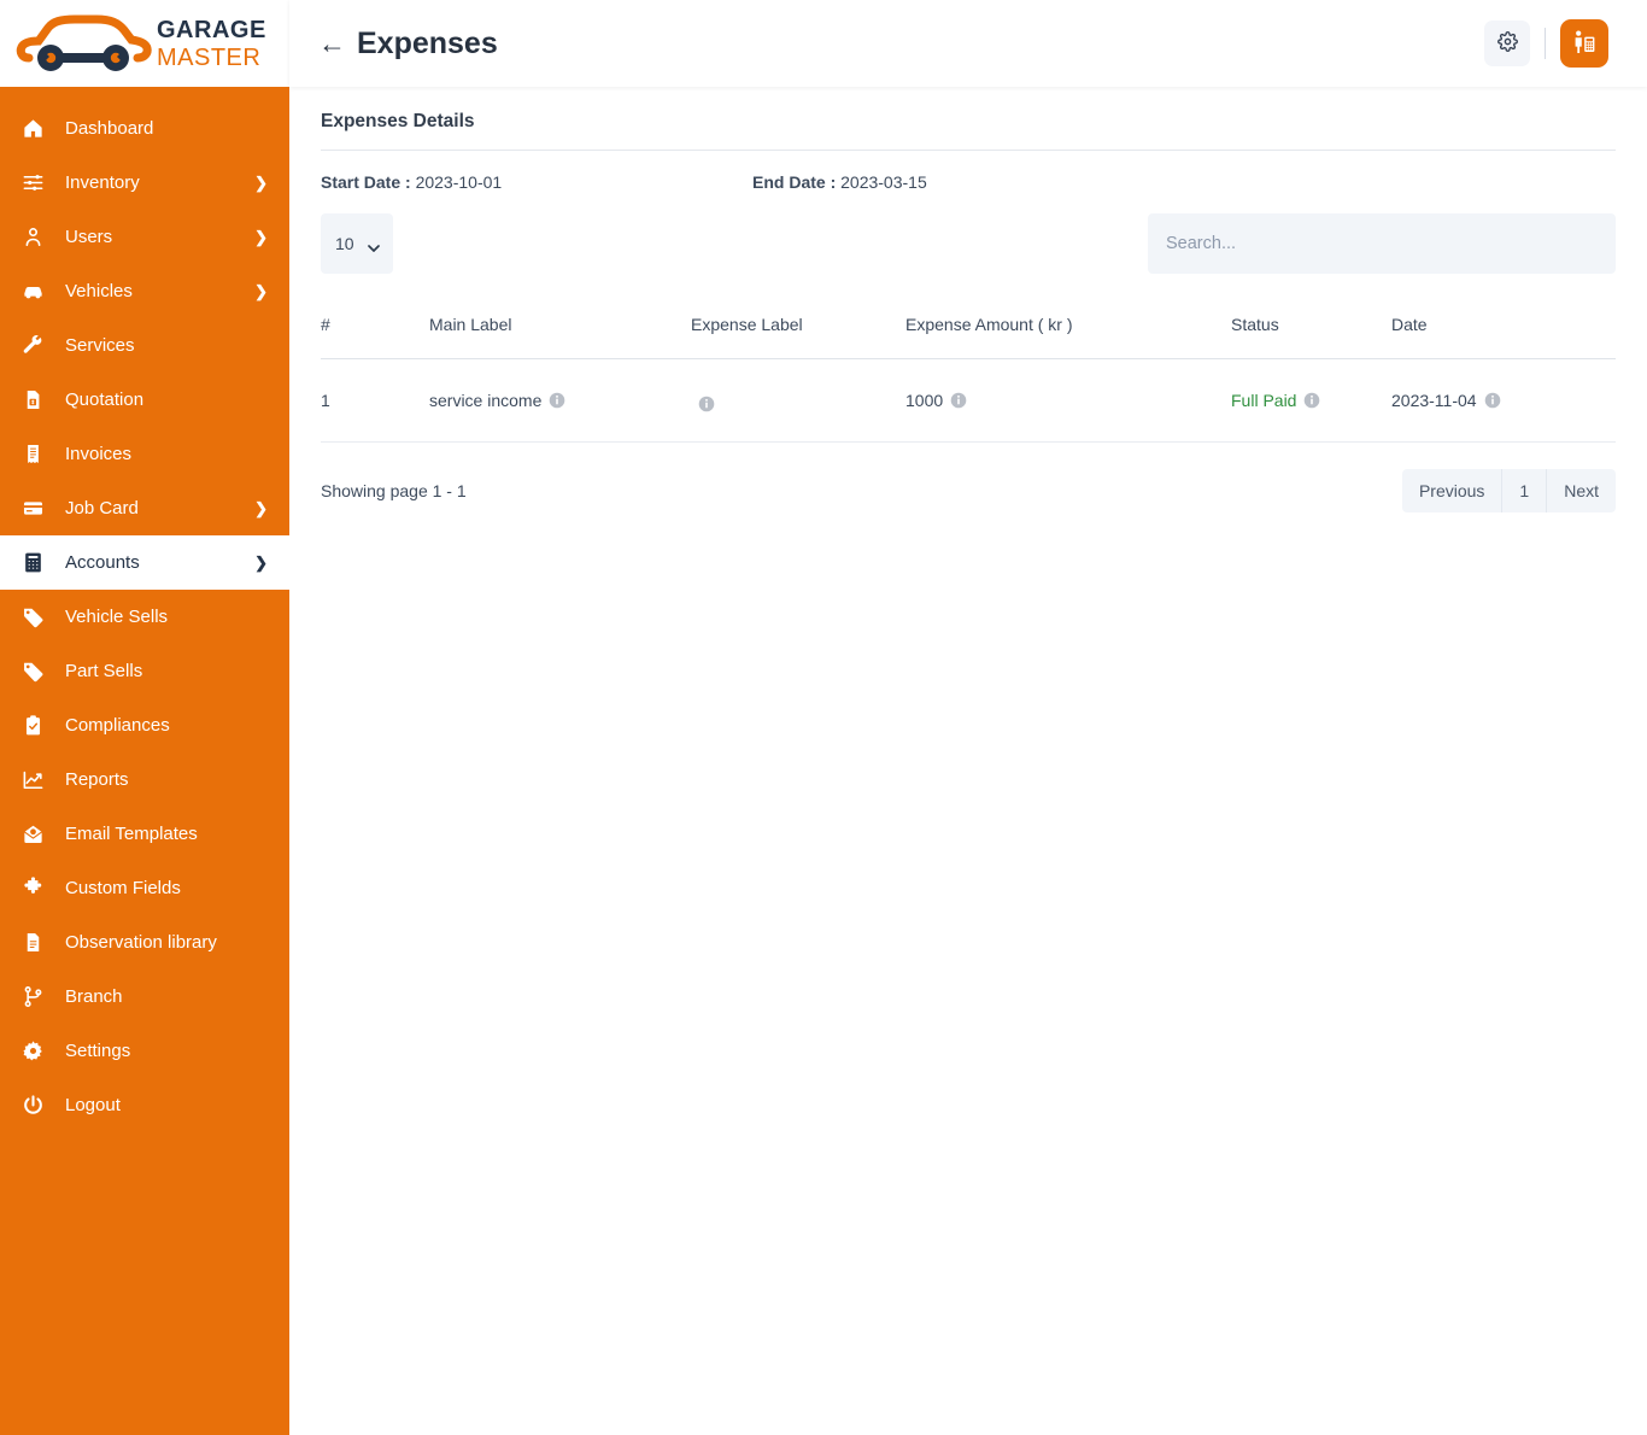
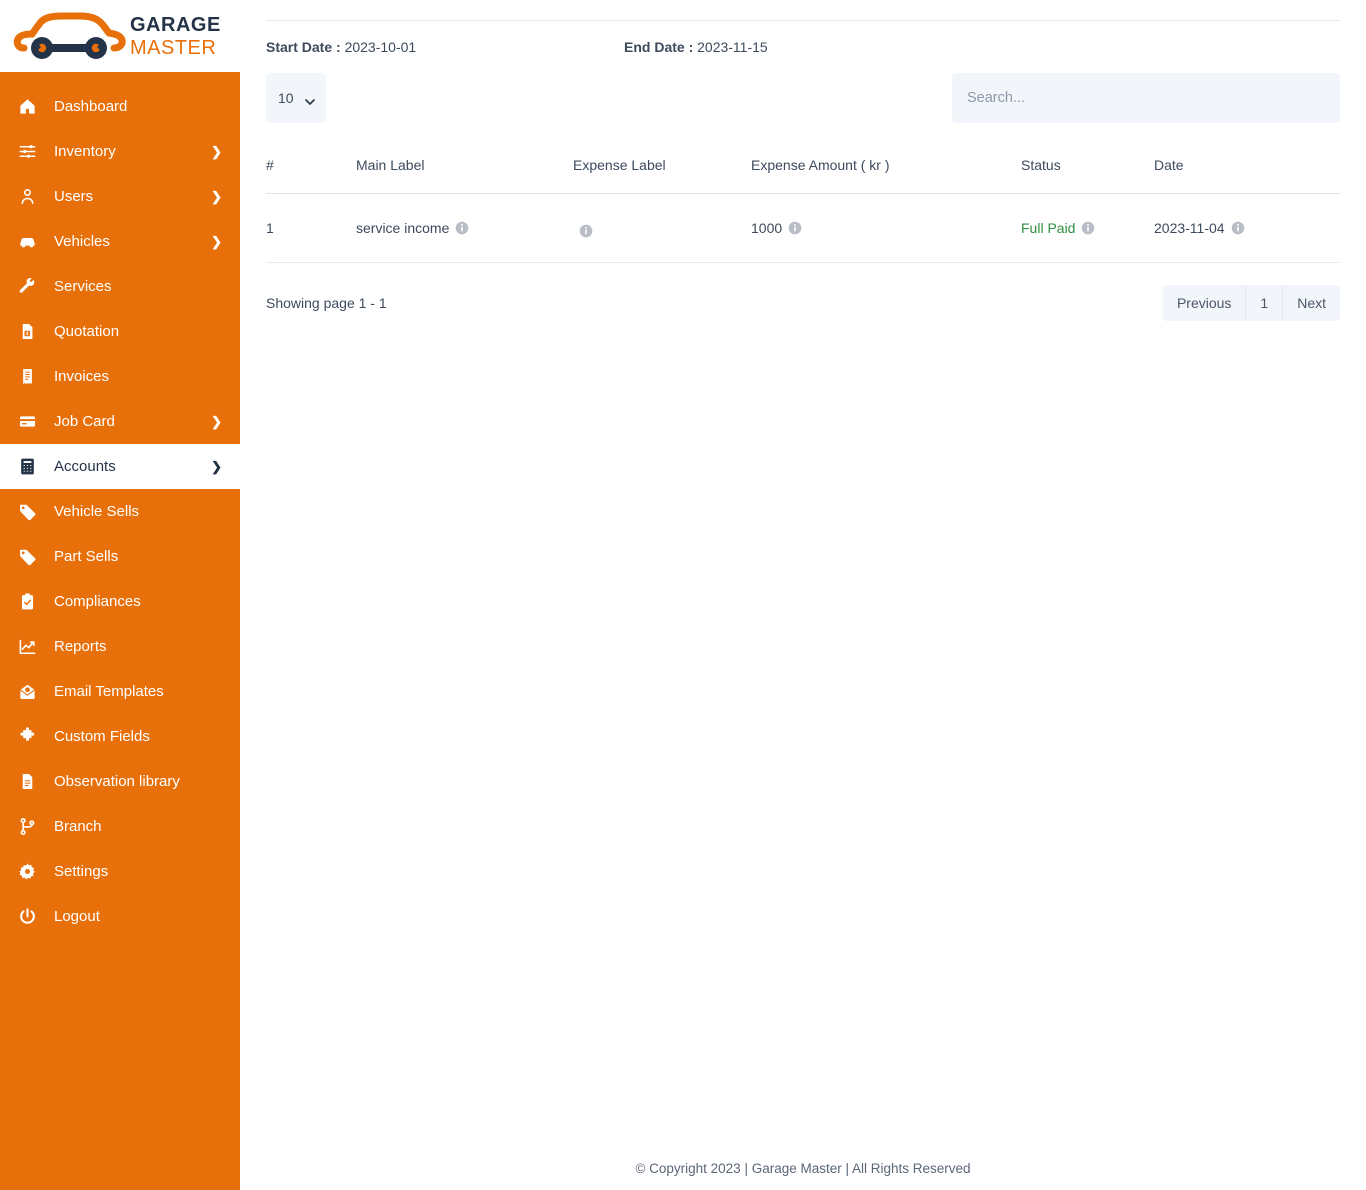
  GARAGE
  MASTER
  Dashboard
  Inventory
  ❯
  Users
  ❯
  Vehicles
  ❯
  Services
  Quotation
  Invoices
  Job Card
  ❯
  Accounts
  ❯
  Vehicle Sells
  Part Sells
  Compliances
  Reports
  Email Templates
  Custom Fields
  Observation library
  Branch
  Settings
  Logout
- ←
- Expenses
- Expenses Details
  Start Date : 2023-10-01
- End Date : 2023-03-15
+ End Date : 2023-11-15
  10
  Search...
  #	Main Label	Expense Label	Expense Amount ( kr )	Status	Date
  1	service income		1000	Full Paid	2023-11-04
  Showing page 1 - 1
  Previous
  1
  Next
+ © Copyright 2023 | Garage Master | All Rights Reserved
